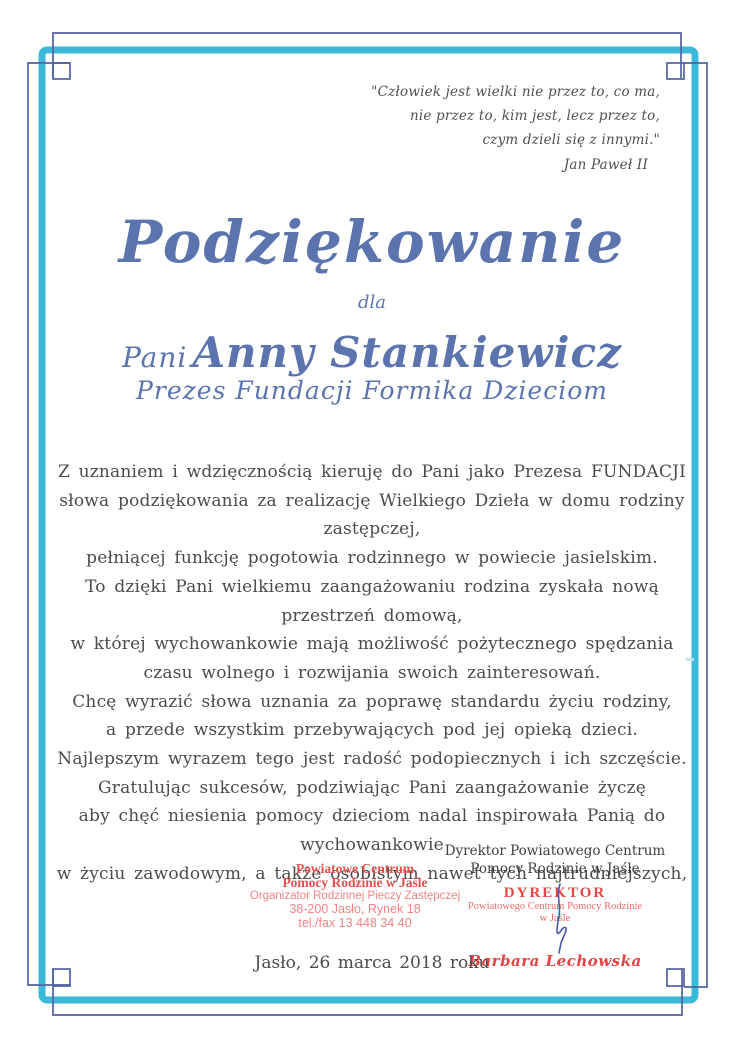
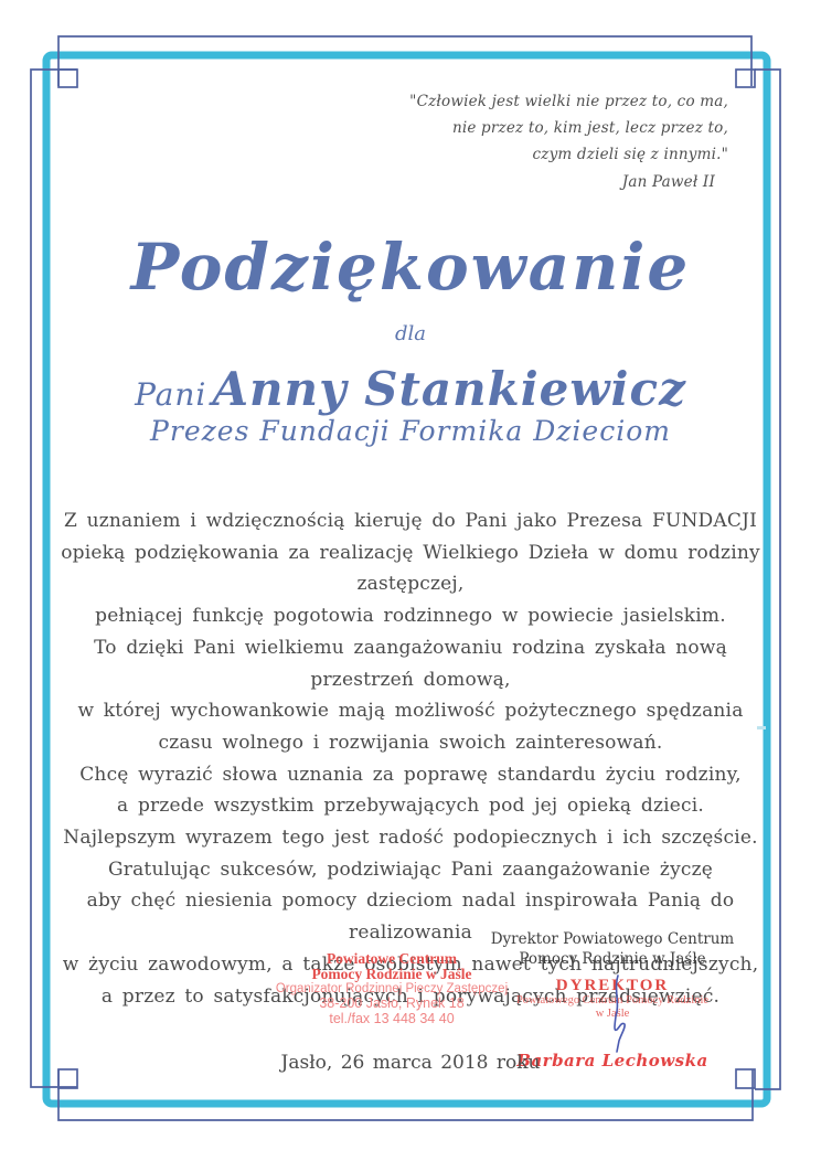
  "Człowiek jest wielki nie przez to, co ma,
  nie przez to, kim jest, lecz przez to,
  czym dzieli się z innymi."
  Jan Paweł II
  Podziękowanie
  dla
  Pani Anny Stankiewicz
  Prezes Fundacji Formika Dzieciom
  Z uznaniem i wdzięcznością kieruję do Pani jako Prezesa FUNDACJI
- słowa podziękowania za realizację Wielkiego Dzieła w domu rodziny zastępczej,
+ opieką podziękowania za realizację Wielkiego Dzieła w domu rodziny zastępczej,
  pełniącej funkcję pogotowia rodzinnego w powiecie jasielskim.
  To dzięki Pani wielkiemu zaangażowaniu rodzina zyskała nową przestrzeń domową,
  w której wychowankowie mają możliwość pożytecznego spędzania
  czasu wolnego i rozwijania swoich zainteresowań.
  Chcę wyrazić słowa uznania za poprawę standardu życiu rodziny,
  a przede wszystkim przebywających pod jej opieką dzieci.
  Najlepszym wyrazem tego jest radość podopiecznych i ich szczęście.
  Gratulując sukcesów, podziwiając Pani zaangażowanie życzę
- aby chęć niesienia pomocy dzieciom nadal inspirowała Panią do wychowankowie
+ aby chęć niesienia pomocy dzieciom nadal inspirowała Panią do realizowania
  w życiu zawodowym, a także osobistym nawet tych najtrudniejszych,
+ a przez to satysfakcjonujących i porywających przedsięwzięć.
  Powiatowe Centrum
  Pomocy Rodzinie w Jaśle
  Organizator Rodzinnej Pieczy Zastępczej
  38-200 Jasło, Rynek 18
  tel./fax 13 448 34 40
  Dyrektor Powiatowego Centrum
  Pomocy Rodzinie w Jaśle
  DYREKTOR
  Powiatowego Centrum Pomocy Rodzinie
  w Jaśle
  Barbara Lechowska
  Jasło, 26 marca 2018 roku
